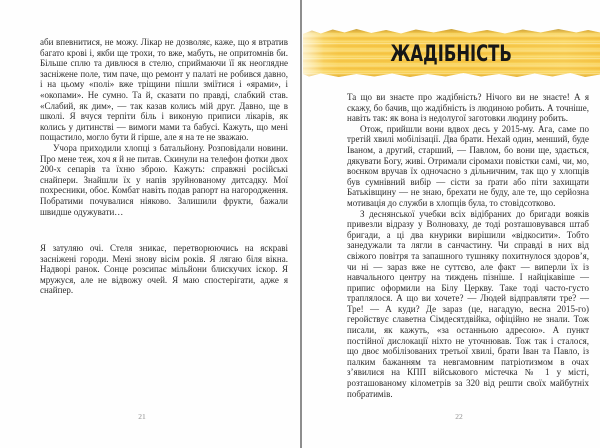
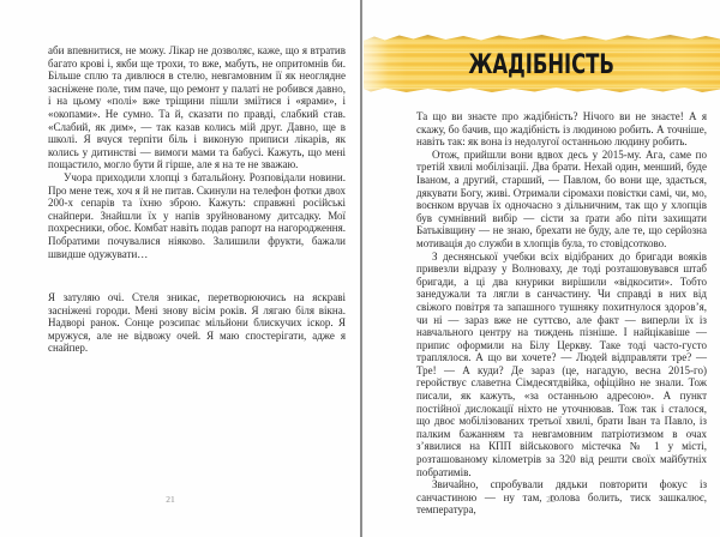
- аби впевнитися, не можу. Лікар не дозволяє, каже, що я втратив багато крові і, якби ще трохи, то вже, мабуть, не опритомнів би. Більше сплю та дивлюся в стелю, сприймаючи її як неоглядне засніжене поле, тим паче, що ремонт у палаті не робився давно, і на цьому «полі» вже тріщини пішли зміїтися і «ярами», і «окопами». Не сумно. Та й, сказати по правді, слабкий став. «Слабий, як дим», — так казав колись мій друг. Давно, ще в школі. Я вчуся терпіти біль і виконую приписи лікарів, як колись у дитинстві — вимоги мами та бабусі. Кажуть, що мені пощастило, могло бути й гірше, але я на те не зважаю.
+ аби впевнитися, не можу. Лікар не дозволяє, каже, що я втратив багато крові і, якби ще трохи, то вже, мабуть, не опритомнів би. Більше сплю та дивлюся в стелю, невгамовним її як неоглядне засніжене поле, тим паче, що ремонт у палаті не робився давно, і на цьому «полі» вже тріщини пішли зміїтися і «ярами», і «окопами». Не сумно. Та й, сказати по правді, слабкий став. «Слабий, як дим», — так казав колись мій друг. Давно, ще в школі. Я вчуся терпіти біль і виконую приписи лікарів, як колись у дитинстві — вимоги мами та бабусі. Кажуть, що мені пощастило, могло бути й гірше, але я на те не зважаю.
  Учора приходили хлопці з батальйону. Розповідали новини. Про мене теж, хоч я й не питав. Скинули на телефон фотки двох 200-х сепарів та їхню зброю. Кажуть: справжні російські снайпери. Знайшли їх у напів зруйнованому дитсадку. Мої похресники, обоє. Комбат навіть подав рапорт на нагородження. Побратими почувалися ніяково. Залишили фрукти, бажали швидше одужувати…
  Я затуляю очі. Стеля зникає, перетворюючись на яскраві засніжені городи. Мені знову вісім років. Я лягаю біля вікна. Надворі ранок. Сонце розсипає мільйони блискучих іскор. Я мружуся, але не відвожу очей. Я маю спостерігати, адже я снайпер.
  21
  ЖАДІБНІСТЬ
- Та що ви знаєте про жадібність? Нічого ви не знаєте! А я скажу, бо бачив, що жадібність із людиною робить. А точніше, навіть так: як вона із недолугої заготовки людину робить.
+ Та що ви знаєте про жадібність? Нічого ви не знаєте! А я скажу, бо бачив, що жадібність із людиною робить. А точніше, навіть так: як вона із недолугої останньою людину робить.
  Отож, прийшли вони вдвох десь у 2015-му. Ага, саме по третій хвилі мобілізації. Два брати. Нехай один, менший, буде Іваном, а другий, старший, — Павлом, бо вони ще, здається, дякувати Богу, живі. Отримали сіромахи повістки самі, чи, мо, воєнком вручав їх одночасно з дільничним, так що у хлопців був сумнівний вибір — сісти за ґрати або піти захищати Батьківщину — не знаю, брехати не буду, але те, що серйозна мотивація до служби в хлопців була, то стовідсотково.
  З деснянської учебки всіх відібраних до бригади вояків привезли відразу у Волноваху, де тоді розташовувався штаб бригади, а ці два кнурики вирішили «відкосити». Тобто занедужали та лягли в санчастину. Чи справді в них від свіжого повітря та запашного тушняку похитнулося здоров’я, чи ні — зараз вже не суттєво, але факт — виперли їх із навчального центру на тиждень пізніше. І найцікавіше — припис оформили на Білу Церкву. Таке тоді часто-густо траплялося. А що ви хочете? — Людей відправляти тре? — Тре! — А куди? Де зараз (це, нагадую, весна 2015-го) геройствує славетна Сімдесятдвійка, офіційно не знали. Тож писали, як кажуть, «за останньою адресою». А пункт постійної дислокації ніхто не уточнював. Тож так і сталося, що двоє мобілізованих третьої хвилі, брати Іван та Павло, із палким бажанням та невгамовним патріотизмом в очах з’явилися на КПП військового містечка № 1 у місті, розташованому кілометрів за 320 від решти своїх майбутніх побратимів.
+ Звичайно, спробували дядьки повторити фокус із санчастиною — ну там, голова болить, тиск зашкалює, температура,
  22
